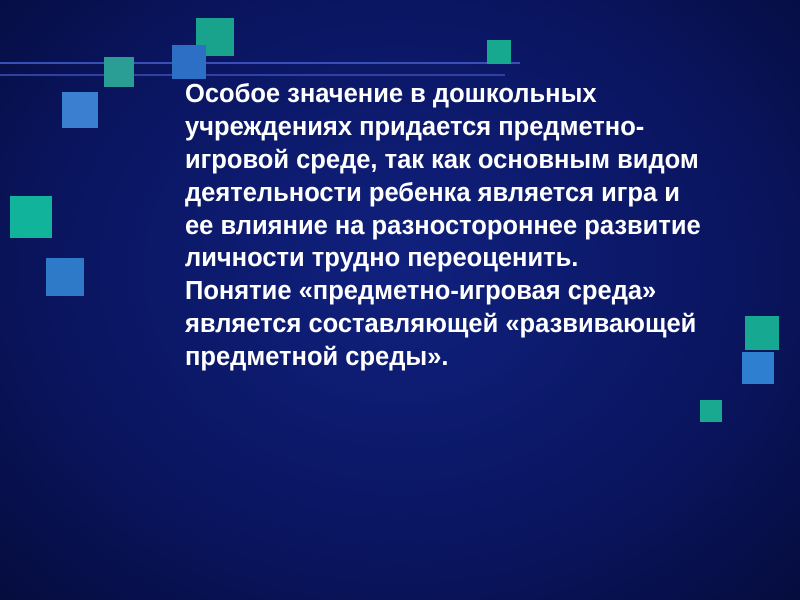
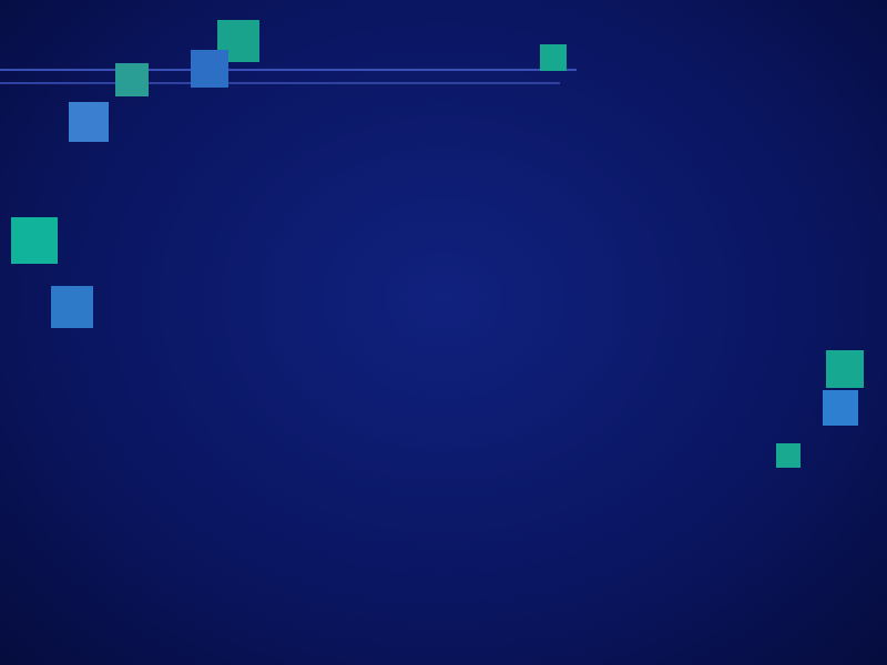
- Особое значение в дошкольных учреждениях придается предметно-игровой среде, так как основным видом деятельности ребенка является игра и ее влияние на разностороннее развитие личности трудно переоценить.
- Понятие «предметно-игровая среда» является составляющей «развивающей предметной среды».
